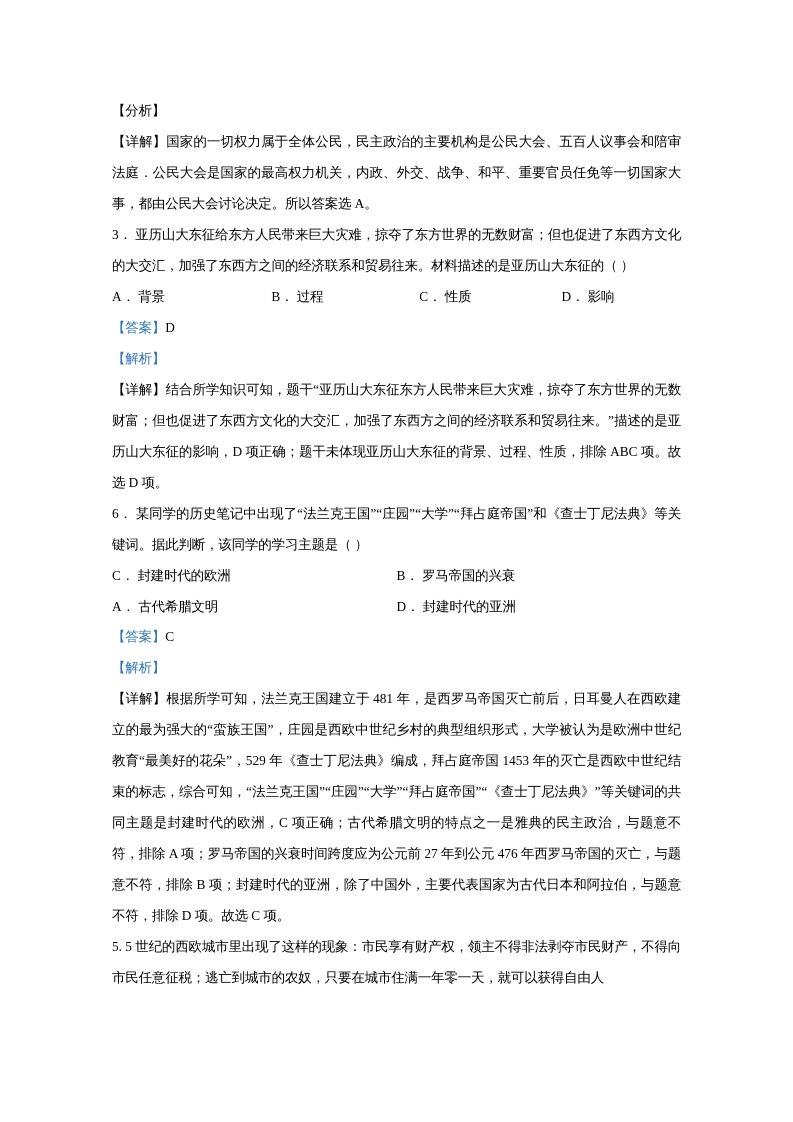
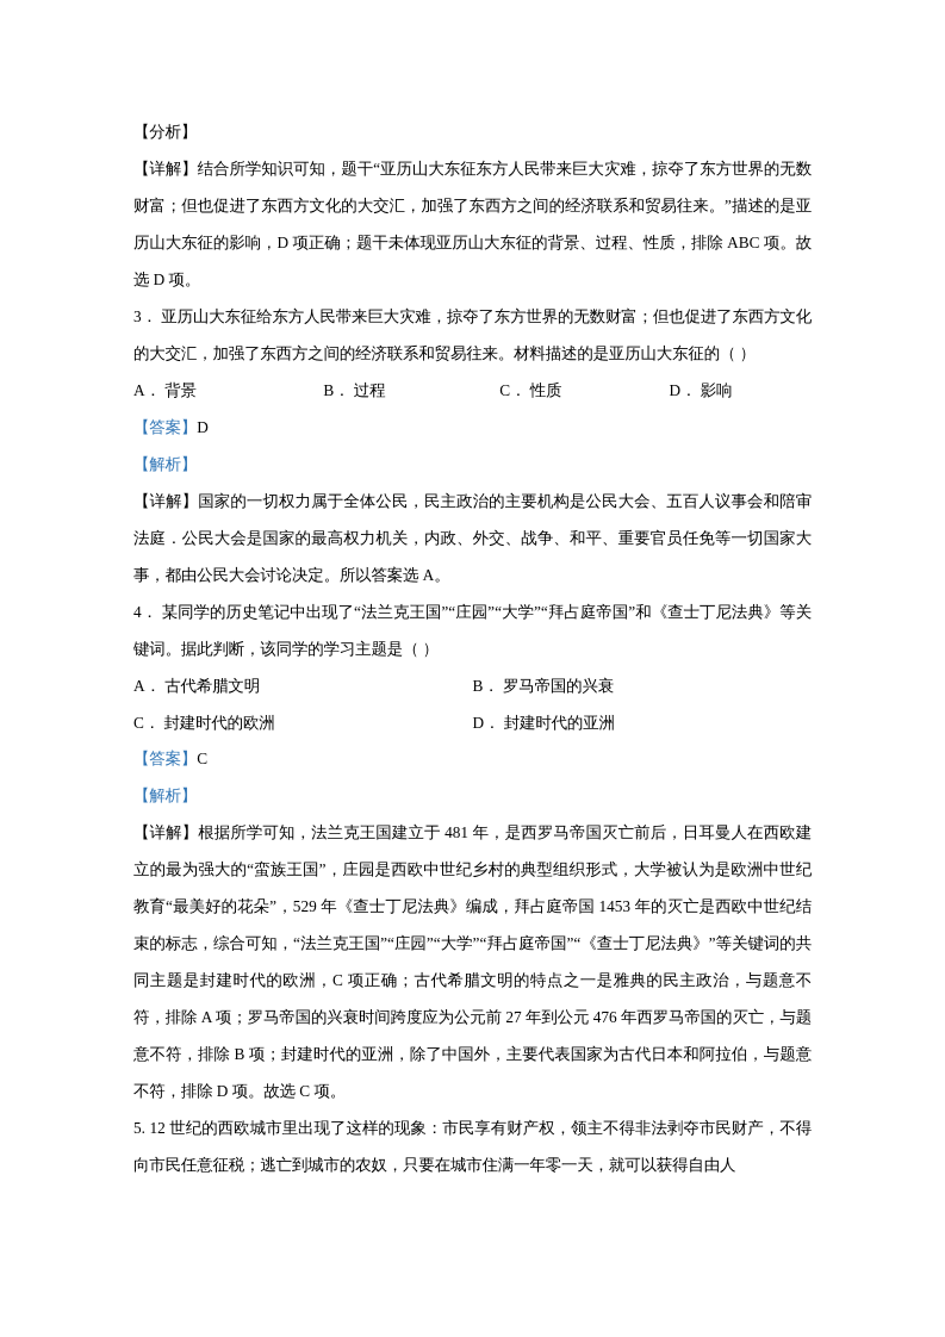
  【分析】
- 【详解】国家的一切权力属于全体公民，民主政治的主要机构是公民大会、五百人议事会和陪审法庭．公民大会是国家的最高权力机关，内政、外交、战争、和平、重要官员任免等一切国家大事，都由公民大会讨论决定。所以答案选 A。
+ 【详解】结合所学知识可知，题干“亚历山大东征东方人民带来巨大灾难，掠夺了东方世界的无数财富；但也促进了东西方文化的大交汇，加强了东西方之间的经济联系和贸易往来。”描述的是亚历山大东征的影响，D 项正确；题干未体现亚历山大东征的背景、过程、性质，排除 ABC 项。故选 D 项。
  3． 亚历山大东征给东方人民带来巨大灾难，掠夺了东方世界的无数财富；但也促进了东西方文化的大交汇，加强了东西方之间的经济联系和贸易往来。材料描述的是亚历山大东征的（ ）
  A． 背景
  B． 过程
  C． 性质
  D． 影响
  【答案】D
  【解析】
- 【详解】结合所学知识可知，题干“亚历山大东征东方人民带来巨大灾难，掠夺了东方世界的无数财富；但也促进了东西方文化的大交汇，加强了东西方之间的经济联系和贸易往来。”描述的是亚历山大东征的影响，D 项正确；题干未体现亚历山大东征的背景、过程、性质，排除 ABC 项。故选 D 项。
+ 【详解】国家的一切权力属于全体公民，民主政治的主要机构是公民大会、五百人议事会和陪审法庭．公民大会是国家的最高权力机关，内政、外交、战争、和平、重要官员任免等一切国家大事，都由公民大会讨论决定。所以答案选 A。
- 6． 某同学的历史笔记中出现了“法兰克王国”“庄园”“大学”“拜占庭帝国”和《查士丁尼法典》等关键词。据此判断，该同学的学习主题是（ ）
+ 4． 某同学的历史笔记中出现了“法兰克王国”“庄园”“大学”“拜占庭帝国”和《查士丁尼法典》等关键词。据此判断，该同学的学习主题是（ ）
- C． 封建时代的欧洲
+ A． 古代希腊文明
  B． 罗马帝国的兴衰
- A． 古代希腊文明
+ C． 封建时代的欧洲
  D． 封建时代的亚洲
  【答案】C
  【解析】
  【详解】根据所学可知，法兰克王国建立于 481 年，是西罗马帝国灭亡前后，日耳曼人在西欧建立的最为强大的“蛮族王国”，庄园是西欧中世纪乡村的典型组织形式，大学被认为是欧洲中世纪教育“最美好的花朵”，529 年《查士丁尼法典》编成，拜占庭帝国 1453 年的灭亡是西欧中世纪结束的标志，综合可知，“法兰克王国”“庄园”“大学”“拜占庭帝国”“《查士丁尼法典》”等关键词的共同主题是封建时代的欧洲，C 项正确；古代希腊文明的特点之一是雅典的民主政治，与题意不符，排除 A 项；罗马帝国的兴衰时间跨度应为公元前 27 年到公元 476 年西罗马帝国的灭亡，与题意不符，排除 B 项；封建时代的亚洲，除了中国外，主要代表国家为古代日本和阿拉伯，与题意不符，排除 D 项。故选 C 项。
- 5. 5 世纪的西欧城市里出现了这样的现象：市民享有财产权，领主不得非法剥夺市民财产，不得向市民任意征税；逃亡到城市的农奴，只要在城市住满一年零一天，就可以获得自由人
+ 5. 12 世纪的西欧城市里出现了这样的现象：市民享有财产权，领主不得非法剥夺市民财产，不得向市民任意征税；逃亡到城市的农奴，只要在城市住满一年零一天，就可以获得自由人
